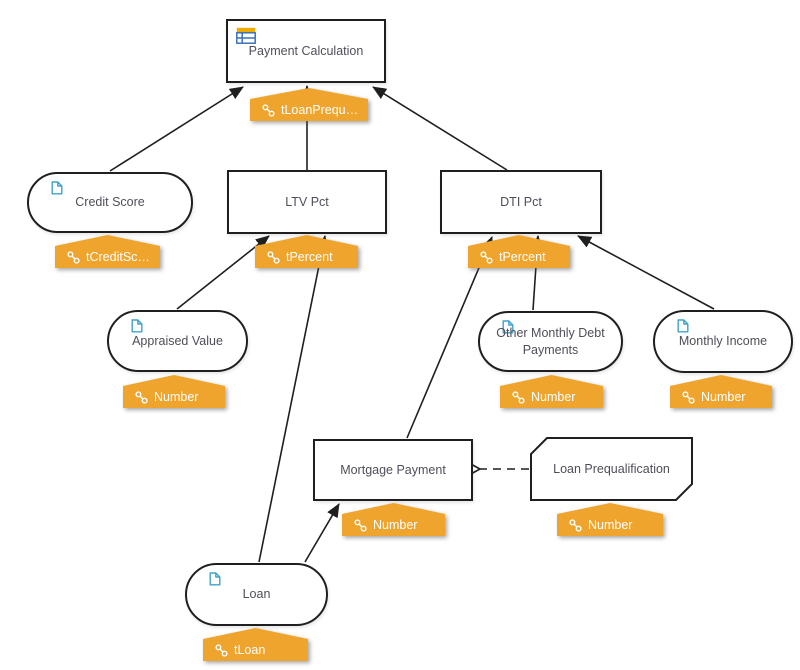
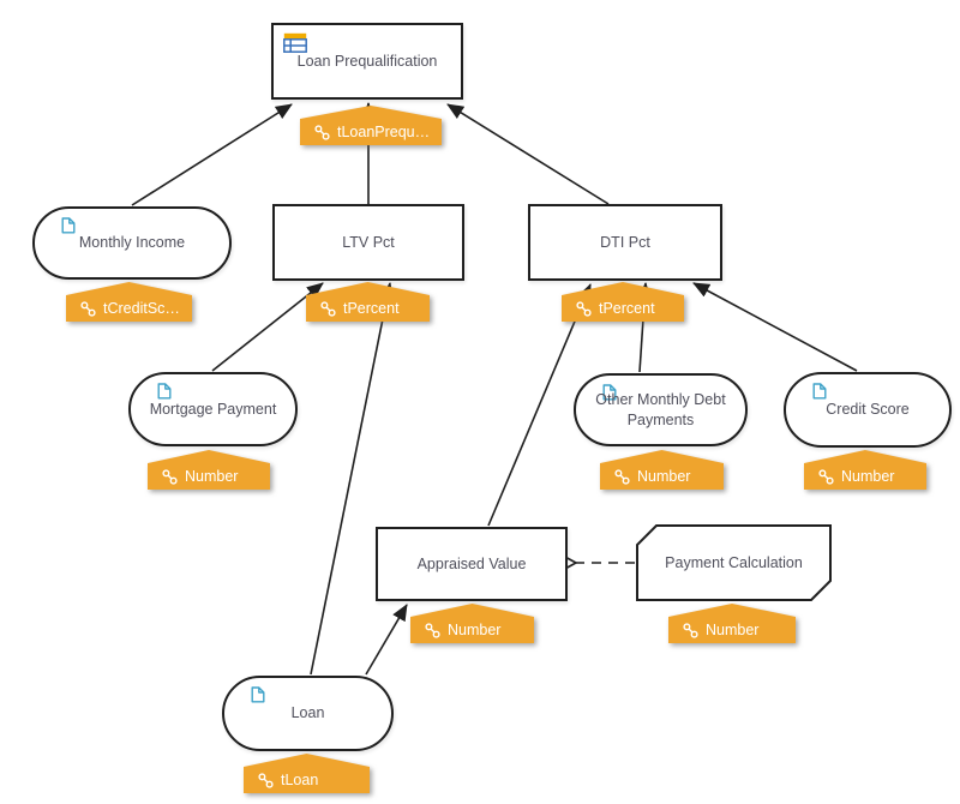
- Payment Calculation
+ Loan Prequalification
  LTV Pct
  DTI Pct
- Mortgage Payment
+ Appraised Value
- Credit Score
+ Monthly Income
- Appraised Value
+ Mortgage Payment
  Other Monthly Debt Payments
- Monthly Income
+ Credit Score
  Loan
- Loan Prequalification
+ Payment Calculation
  tLoanPrequalifi.
  tCreditScore
  tPercent
  tPercent
  Number
  Number
  Number
  Number
  Number
  tLoan
